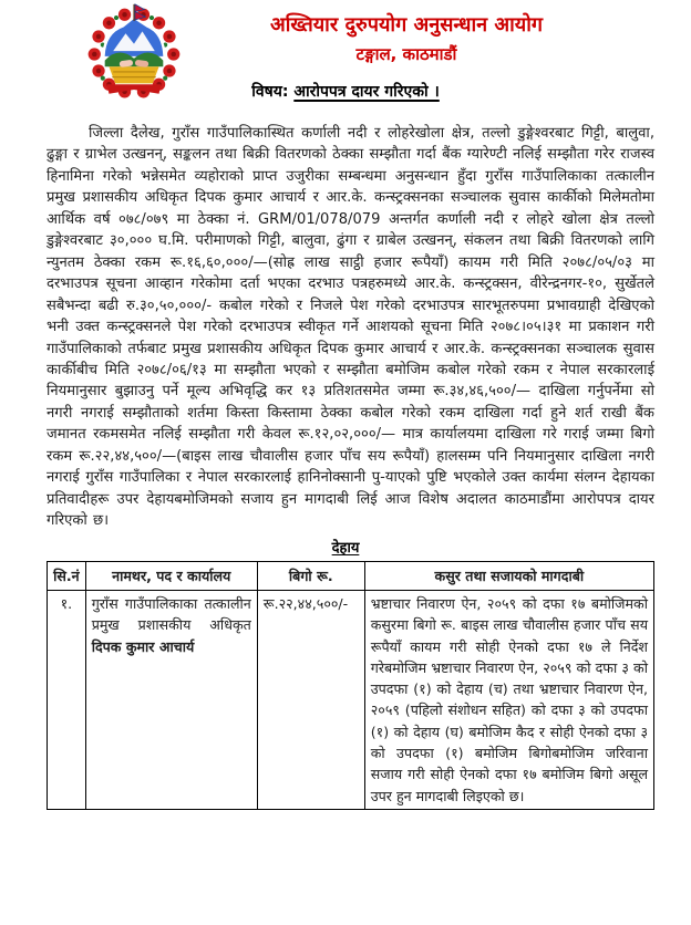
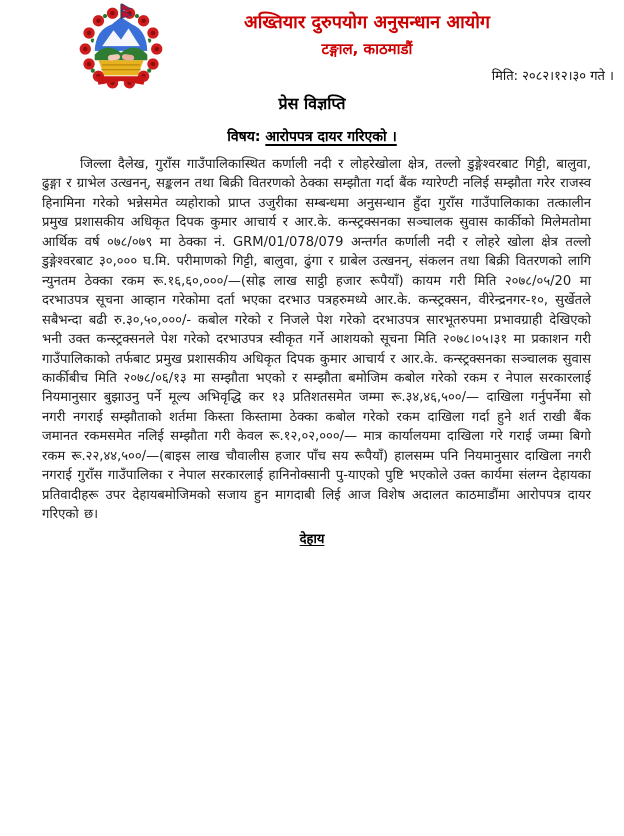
  अख्तियार दुरुपयोग अनुसन्धान आयोग
  टङ्गाल, काठमाडौं
+ मिति: २०८२।१२।३० गते ।
+ प्रेस विज्ञप्ति
  विषय: आरोपपत्र दायर गरिएको ।
- जिल्ला दैलेख, गुराँस गाउँपालिकास्थित कर्णाली नदी र लोहरेखोला क्षेत्र, तल्लो डुङ्गेश्वरबाट गिट्टी, बालुवा, ढुङ्गा र ग्राभेल उत्खनन्, सङ्कलन तथा बिक्री वितरणको ठेक्का सम्झौता गर्दा बैंक ग्यारेण्टी नलिई सम्झौता गरेर राजस्व हिनामिना गरेको भन्नेसमेत व्यहोराको प्राप्त उजुरीका सम्बन्धमा अनुसन्धान हुँदा गुराँस गाउँपालिकाका तत्कालीन प्रमुख प्रशासकीय अधिकृत दिपक कुमार आचार्य र आर.के. कन्स्ट्रक्सनका सञ्चालक सुवास कार्कीको मिलेमतोमा आर्थिक वर्ष ०७८/०७९ मा ठेक्का नं. GRM/01/078/079 अन्तर्गत कर्णाली नदी र लोहरे खोला क्षेत्र तल्लो डुङ्गेश्वरबाट ३०,००० घ.मि. परीमाणको गिट्टी, बालुवा, ढुंगा र ग्राबेल उत्खनन्, संकलन तथा बिक्री वितरणको लागि न्युनतम ठेक्का रकम रू.१६,६०,०००/—(सोह्र लाख साट्ठी हजार रूपैयाँ) कायम गरी मिति २०७८/०५/०३ मा दरभाउपत्र सूचना आव्हान गरेकोमा दर्ता भएका दरभाउ पत्रहरुमध्ये आर.के. कन्स्ट्रक्सन, वीरेन्द्रनगर-१०, सुर्खेतले सबैभन्दा बढी रु.३०,५०,०००/- कबोल गरेको र निजले पेश गरेको दरभाउपत्र सारभूतरुपमा प्रभावग्राही देखिएको भनी उक्त कन्स्ट्रक्सनले पेश गरेको दरभाउपत्र स्वीकृत गर्ने आशयको सूचना मिति २०७८।०५।३१ मा प्रकाशन गरी गाउँपालिकाको तर्फबाट प्रमुख प्रशासकीय अधिकृत दिपक कुमार आचार्य र आर.के. कन्स्ट्रक्सनका सञ्चालक सुवास कार्कीबीच मिति २०७८/०६/१३ मा सम्झौता भएको र सम्झौता बमोजिम कबोल गरेको रकम र नेपाल सरकारलाई नियमानुसार बुझाउनु पर्ने मूल्य अभिवृद्धि कर १३ प्रतिशतसमेत जम्मा रू.३४,४६,५००/— दाखिला गर्नुपर्नेमा सो नगरी नगराई सम्झौताको शर्तमा किस्ता किस्तामा ठेक्का कबोल गरेको रकम दाखिला गर्दा हुने शर्त राखी बैंक जमानत रकमसमेत नलिई सम्झौता गरी केवल रू.१२,०२,०००/— मात्र कार्यालयमा दाखिला गरे गराई जम्मा बिगो रकम रू.२२,४४,५००/—(बाइस लाख चौवालीस हजार पाँच सय रूपैयाँ) हालसम्म पनि नियमानुसार दाखिला नगरी नगराई गुराँस गाउँपालिका र नेपाल सरकारलाई हानिनोक्सानी पु-याएको पुष्टि भएकोले उक्त कार्यमा संलग्न देहायका प्रतिवादीहरू उपर देहायबमोजिमको सजाय हुन मागदाबी लिई आज विशेष अदालत काठमाडौंमा आरोपपत्र दायर गरिएको छ।
+ जिल्ला दैलेख, गुराँस गाउँपालिकास्थित कर्णाली नदी र लोहरेखोला क्षेत्र, तल्लो डुङ्गेश्वरबाट गिट्टी, बालुवा, ढुङ्गा र ग्राभेल उत्खनन्, सङ्कलन तथा बिक्री वितरणको ठेक्का सम्झौता गर्दा बैंक ग्यारेण्टी नलिई सम्झौता गरेर राजस्व हिनामिना गरेको भन्नेसमेत व्यहोराको प्राप्त उजुरीका सम्बन्धमा अनुसन्धान हुँदा गुराँस गाउँपालिकाका तत्कालीन प्रमुख प्रशासकीय अधिकृत दिपक कुमार आचार्य र आर.के. कन्स्ट्रक्सनका सञ्चालक सुवास कार्कीको मिलेमतोमा आर्थिक वर्ष ०७८/०७९ मा ठेक्का नं. GRM/01/078/079 अन्तर्गत कर्णाली नदी र लोहरे खोला क्षेत्र तल्लो डुङ्गेश्वरबाट ३०,००० घ.मि. परीमाणको गिट्टी, बालुवा, ढुंगा र ग्राबेल उत्खनन्, संकलन तथा बिक्री वितरणको लागि न्युनतम ठेक्का रकम रू.१६,६०,०००/—(सोह्र लाख साट्ठी हजार रूपैयाँ) कायम गरी मिति २०७८/०५/20 मा दरभाउपत्र सूचना आव्हान गरेकोमा दर्ता भएका दरभाउ पत्रहरुमध्ये आर.के. कन्स्ट्रक्सन, वीरेन्द्रनगर-१०, सुर्खेतले सबैभन्दा बढी रु.३०,५०,०००/- कबोल गरेको र निजले पेश गरेको दरभाउपत्र सारभूतरुपमा प्रभावग्राही देखिएको भनी उक्त कन्स्ट्रक्सनले पेश गरेको दरभाउपत्र स्वीकृत गर्ने आशयको सूचना मिति २०७८।०५।३१ मा प्रकाशन गरी गाउँपालिकाको तर्फबाट प्रमुख प्रशासकीय अधिकृत दिपक कुमार आचार्य र आर.के. कन्स्ट्रक्सनका सञ्चालक सुवास कार्कीबीच मिति २०७८/०६/१३ मा सम्झौता भएको र सम्झौता बमोजिम कबोल गरेको रकम र नेपाल सरकारलाई नियमानुसार बुझाउनु पर्ने मूल्य अभिवृद्धि कर १३ प्रतिशतसमेत जम्मा रू.३४,४६,५००/— दाखिला गर्नुपर्नेमा सो नगरी नगराई सम्झौताको शर्तमा किस्ता किस्तामा ठेक्का कबोल गरेको रकम दाखिला गर्दा हुने शर्त राखी बैंक जमानत रकमसमेत नलिई सम्झौता गरी केवल रू.१२,०२,०००/— मात्र कार्यालयमा दाखिला गरे गराई जम्मा बिगो रकम रू.२२,४४,५००/—(बाइस लाख चौवालीस हजार पाँच सय रूपैयाँ) हालसम्म पनि नियमानुसार दाखिला नगरी नगराई गुराँस गाउँपालिका र नेपाल सरकारलाई हानिनोक्सानी पु-याएको पुष्टि भएकोले उक्त कार्यमा संलग्न देहायका प्रतिवादीहरू उपर देहायबमोजिमको सजाय हुन मागदाबी लिई आज विशेष अदालत काठमाडौंमा आरोपपत्र दायर गरिएको छ।
  देहाय
- सि.नं	नामथर, पद र कार्यालय	बिगो रू.	कसुर तथा सजायको मागदाबी
- १.	गुराँस गाउँपालिकाका तत्कालीन प्रमुख प्रशासकीय अधिकृत दिपक कुमार आचार्य	रू.२२,४४,५००/-	भ्रष्टाचार निवारण ऐन, २०५९ को दफा १७ बमोजिमको कसुरमा बिगो रू. बाइस लाख चौवालीस हजार पाँच सय रूपैयाँ कायम गरी सोही ऐनको दफा १७ ले निर्देश गरेबमोजिम भ्रष्टाचार निवारण ऐन, २०५९ को दफा ३ को उपदफा (१) को देहाय (च) तथा भ्रष्टाचार निवारण ऐन, २०५९ (पहिलो संशोधन सहित) को दफा ३ को उपदफा (१) को देहाय (घ) बमोजिम कैद र सोही ऐनको दफा ३ को उपदफा (१) बमोजिम बिगोबमोजिम जरिवाना सजाय गरी सोही ऐनको दफा १७ बमोजिम बिगो असूल उपर हुन मागदाबी लिइएको छ।
